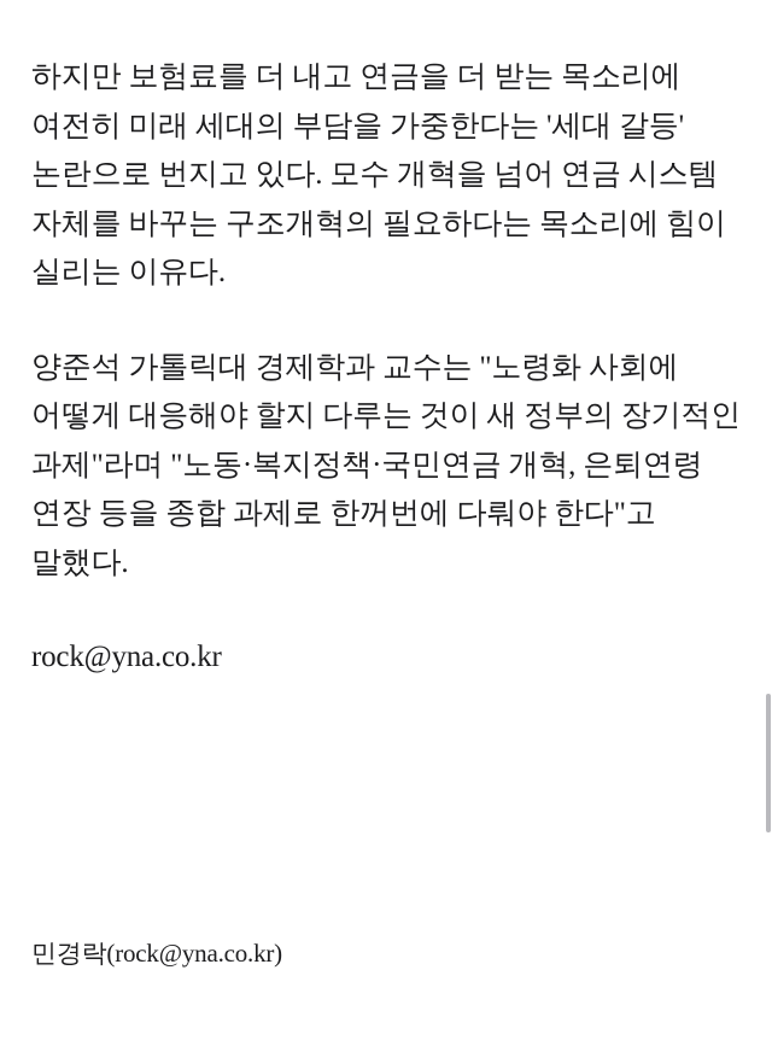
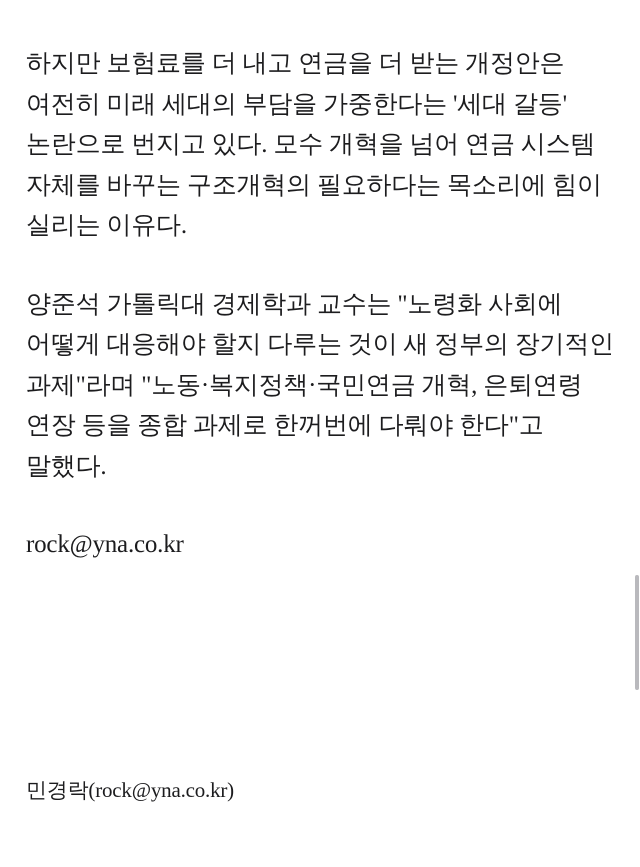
- 하지만 보험료를 더 내고 연금을 더 받는 목소리에 여전히 미래 세대의 부담을 가중한다는 '세대 갈등' 논란으로 번지고 있다. 모수 개혁을 넘어 연금 시스템 자체를 바꾸는 구조개혁의 필요하다는 목소리에 힘이 실리는 이유다.
+ 하지만 보험료를 더 내고 연금을 더 받는 개정안은 여전히 미래 세대의 부담을 가중한다는 '세대 갈등' 논란으로 번지고 있다. 모수 개혁을 넘어 연금 시스템 자체를 바꾸는 구조개혁의 필요하다는 목소리에 힘이 실리는 이유다.
  양준석 가톨릭대 경제학과 교수는 "노령화 사회에 어떻게 대응해야 할지 다루는 것이 새 정부의 장기적인 과제"라며 "노동·복지정책·국민연금 개혁, 은퇴연령 연장 등을 종합 과제로 한꺼번에 다뤄야 한다"고 말했다.
  rock@yna.co.kr
  민경락(rock@yna.co.kr)
